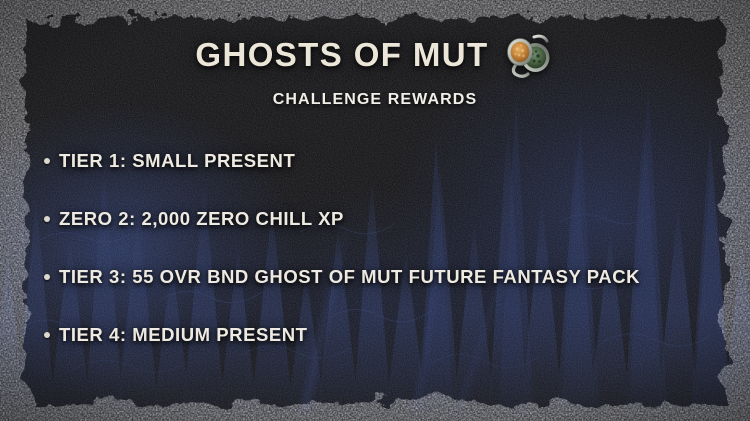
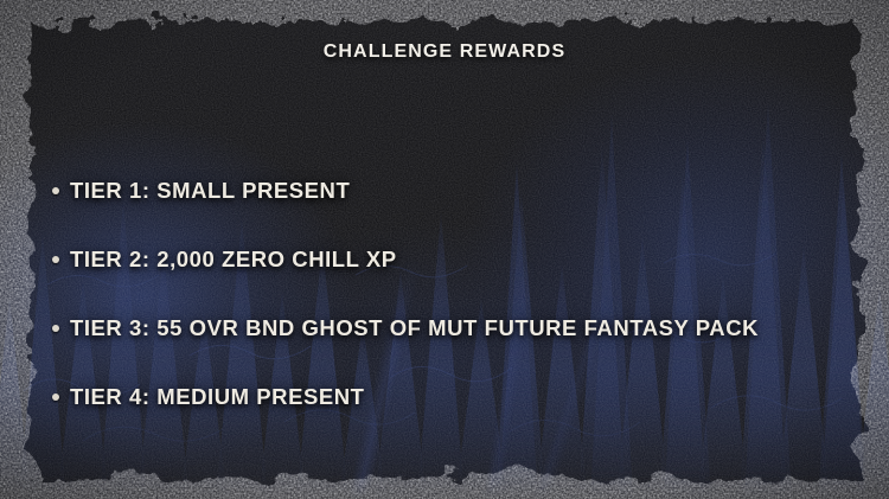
- GHOSTS OF MUT
  CHALLENGE REWARDS
  TIER 1: SMALL PRESENT
- ZERO 2: 2,000 ZERO CHILL XP
+ TIER 2: 2,000 ZERO CHILL XP
  TIER 3: 55 OVR BND GHOST OF MUT FUTURE FANTASY PACK
  TIER 4: MEDIUM PRESENT
